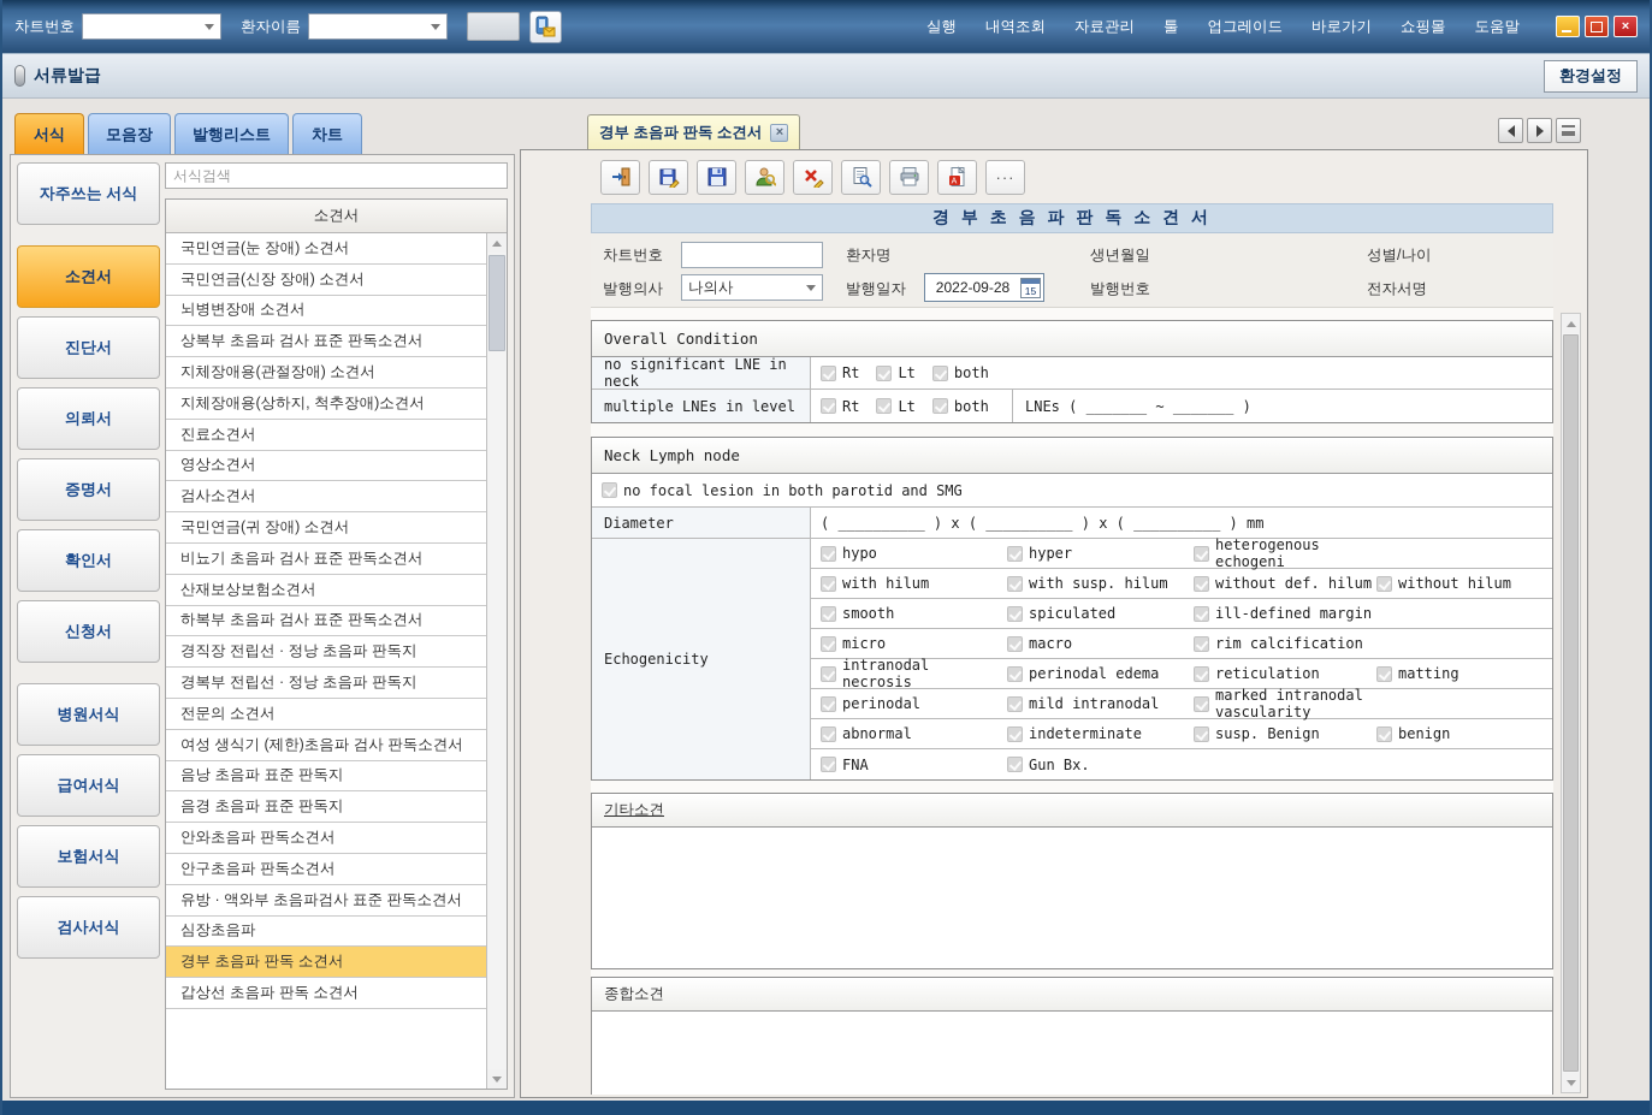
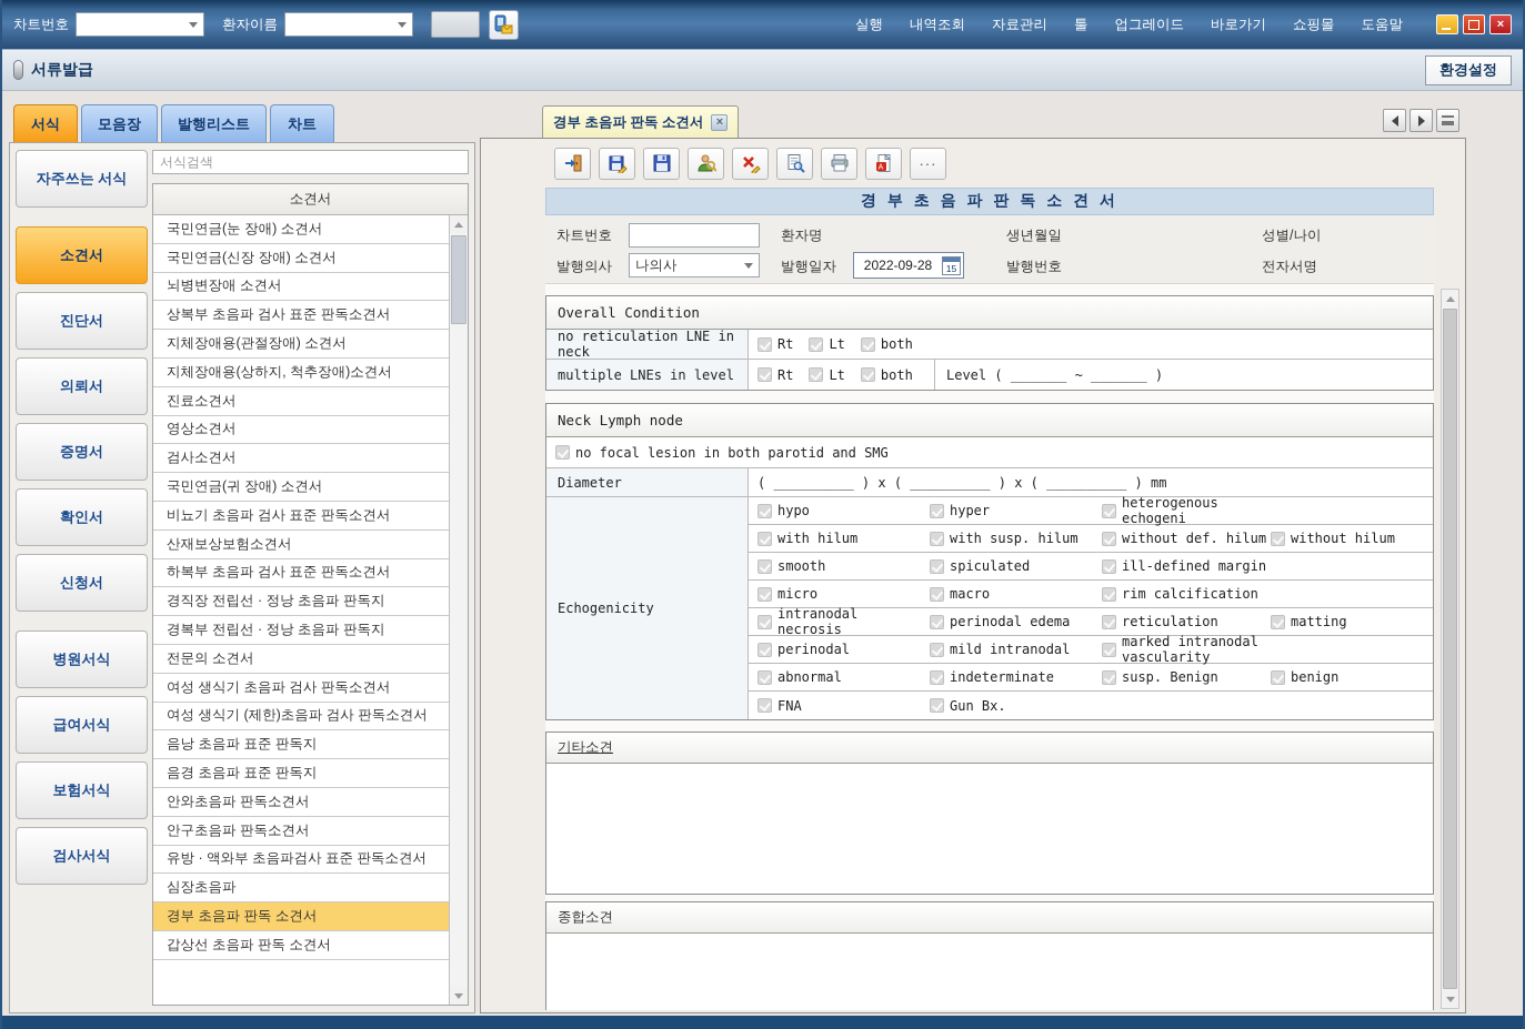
  차트번호
  환자이름
  실행
  내역조회
  자료관리
  툴
  업그레이드
  바로가기
  쇼핑몰
  도움말
  ×
  서류발급
  환경설정
  서식
  모음장
  발행리스트
  차트
  자주쓰는 서식
  소견서
  진단서
  의뢰서
  증명서
  확인서
  신청서
  병원서식
  급여서식
  보험서식
  검사서식
  서식검색
  소견서
  국민연금(눈 장애) 소견서
  국민연금(신장 장애) 소견서
  뇌병변장애 소견서
  상복부 초음파 검사 표준 판독소견서
  지체장애용(관절장애) 소견서
  지체장애용(상하지, 척추장애)소견서
  진료소견서
  영상소견서
  검사소견서
  국민연금(귀 장애) 소견서
  비뇨기 초음파 검사 표준 판독소견서
  산재보상보험소견서
  하복부 초음파 검사 표준 판독소견서
  경직장 전립선 · 정낭 초음파 판독지
  경복부 전립선 · 정낭 초음파 판독지
  전문의 소견서
+ 여성 생식기 초음파 검사 판독소견서
  여성 생식기 (제한)초음파 검사 판독소견서
  음낭 초음파 표준 판독지
  음경 초음파 표준 판독지
  안와초음파 판독소견서
  안구초음파 판독소견서
  유방 · 액와부 초음파검사 표준 판독소견서
  심장초음파
  경부 초음파 판독 소견서
  갑상선 초음파 판독 소견서
  경부 초음파 판독 소견서
  ×
  ···
  경 부 초 음 파 판 독 소 견 서
  차트번호
  환자명
  생년월일
  성별/나이
  발행의사
  나의사
  발행일자
  2022-09-28
  15
  발행번호
  전자서명
  Overall Condition
- no significant LNE in neck
+ no reticulation LNE in neck
  Rt
  Lt
  both
  multiple LNEs in level
  Rt
  Lt
  both
- LNEs ( _______ ~ _______ )
+ Level ( _______ ~ _______ )
  Neck Lymph node
  no focal lesion in both parotid and SMG
  Diameter
  ( __________ ) x ( __________ ) x ( __________ ) mm
  Echogenicity
  hypo
  hyper
  heterogenous echogeni
  with hilum
  with susp. hilum
  without def. hilum
  without hilum
  smooth
  spiculated
  ill-defined margin
  micro
  macro
  rim calcification
  intranodal necrosis
  perinodal edema
  reticulation
  matting
  perinodal
  mild intranodal
  marked intranodal vascularity
  abnormal
  indeterminate
  susp. Benign
  benign
  FNA
  Gun Bx.
  기타소견
  종합소견
